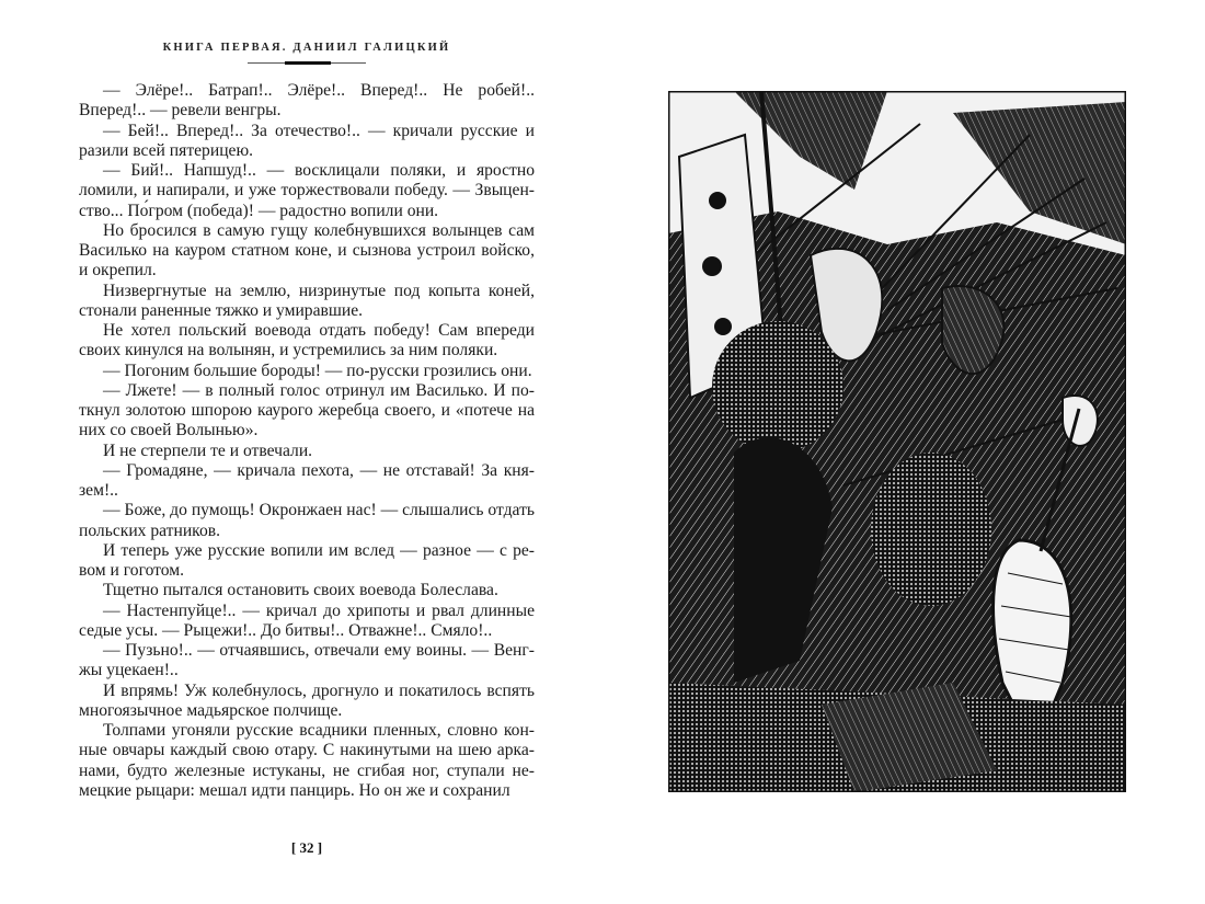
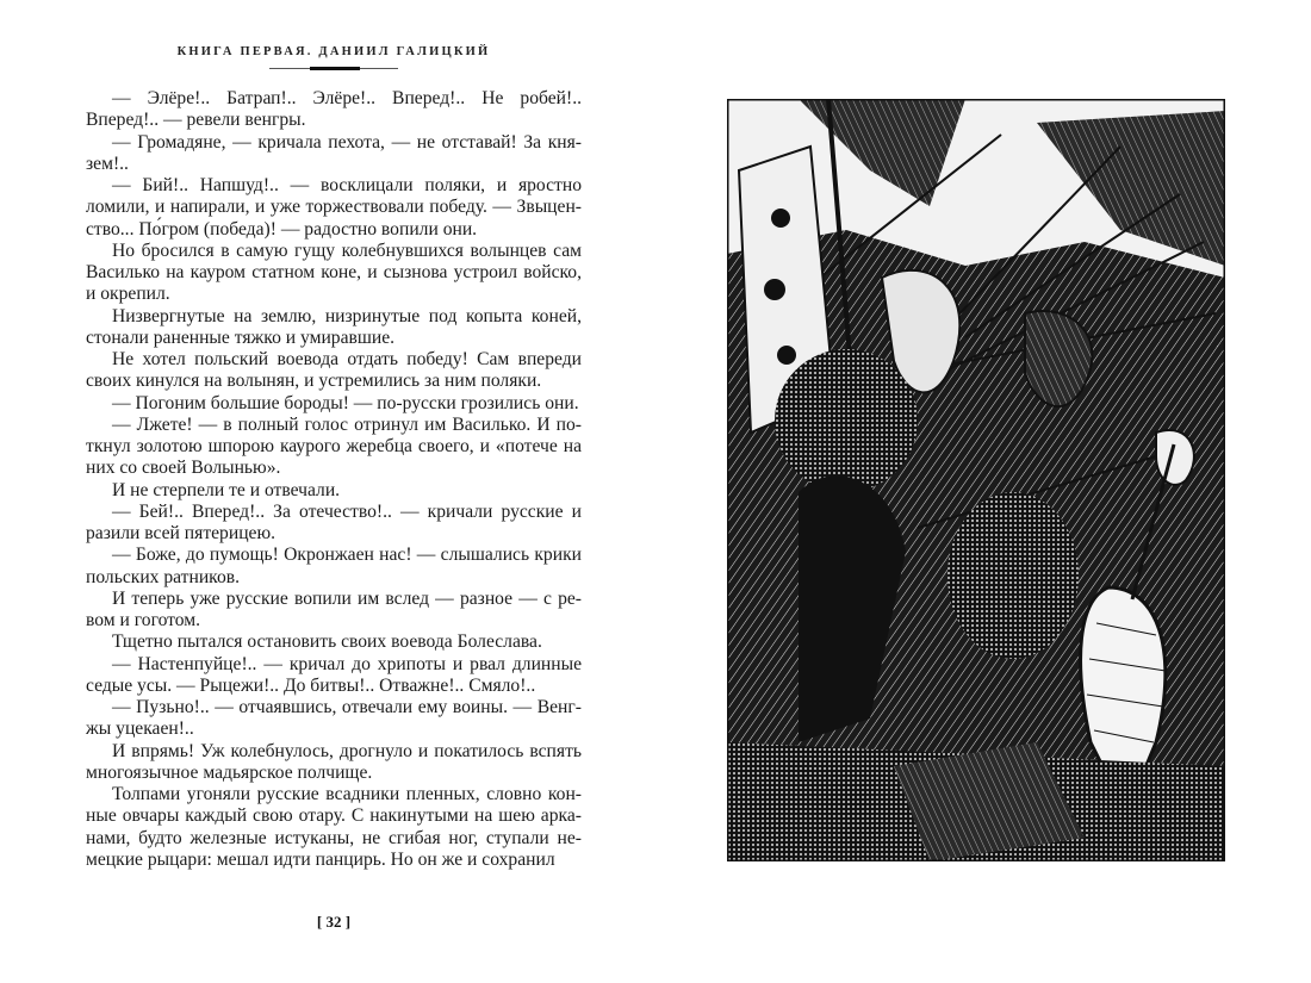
  КНИГА ПЕРВАЯ. ДАНИИЛ ГАЛИЦКИЙ
  — Элёре!.. Батрап!.. Элёре!.. Вперед!.. Не робей!.. Вперед!.. — ревели венгры.
- — Бей!.. Вперед!.. За отечество!.. — кричали русские и разили всей пятерицею.
+ — Громадяне, — кричала пехота, — не отставай! За кня­зем!..
  — Бий!.. Напшуд!.. — восклицали поляки, и яростно ломили, и напирали, и уже торжествовали победу. — Звыцен­ство... По́гром (победа)! — радостно вопили они.
  Но бросился в самую гущу колебнувшихся волынцев сам Василько на кауром статном коне, и сызнова устроил войско, и окрепил.
  Низвергнутые на землю, низринутые под копыта коней, стонали раненные тяжко и умиравшие.
  Не хотел польский воевода отдать победу! Сам впереди своих кинулся на волынян, и устремились за ним поляки.
  — Погоним большие бороды! — по-русски грозились они.
  — Лжете! — в полный голос отринул им Василько. И по­ткнул золотою шпорою каурого жеребца своего, и «потече на них со своей Волынью».
  И не стерпели те и отвечали.
- — Громадяне, — кричала пехота, — не отставай! За кня­зем!..
+ — Бей!.. Вперед!.. За отечество!.. — кричали русские и разили всей пятерицею.
- — Боже, до пумощь! Окронжаен нас! — слышались отдать польских ратников.
+ — Боже, до пумощь! Окронжаен нас! — слышались крики польских ратников.
  И теперь уже русские вопили им вслед — разное — с ре­вом и гоготом.
  Тщетно пытался остановить своих воевода Болеслава.
  — Настенпуйце!.. — кричал до хрипоты и рвал длинные седые усы. — Рыцежи!.. До битвы!.. Отважне!.. Смяло!..
  — Пузьно!.. — отчаявшись, отвечали ему воины. — Венг­жы уцекаен!..
  И впрямь! Уж колебнулось, дрогнуло и покатилось вспять многоязычное мадьярское полчище.
  Толпами угоняли русские всадники пленных, словно кон­ные овчары каждый свою отару. С накинутыми на шею арка­нами, будто железные истуканы, не сгибая ног, ступали не­мецкие рыцари: мешал идти панцирь. Но он же и сохранил
  [ 32 ]
